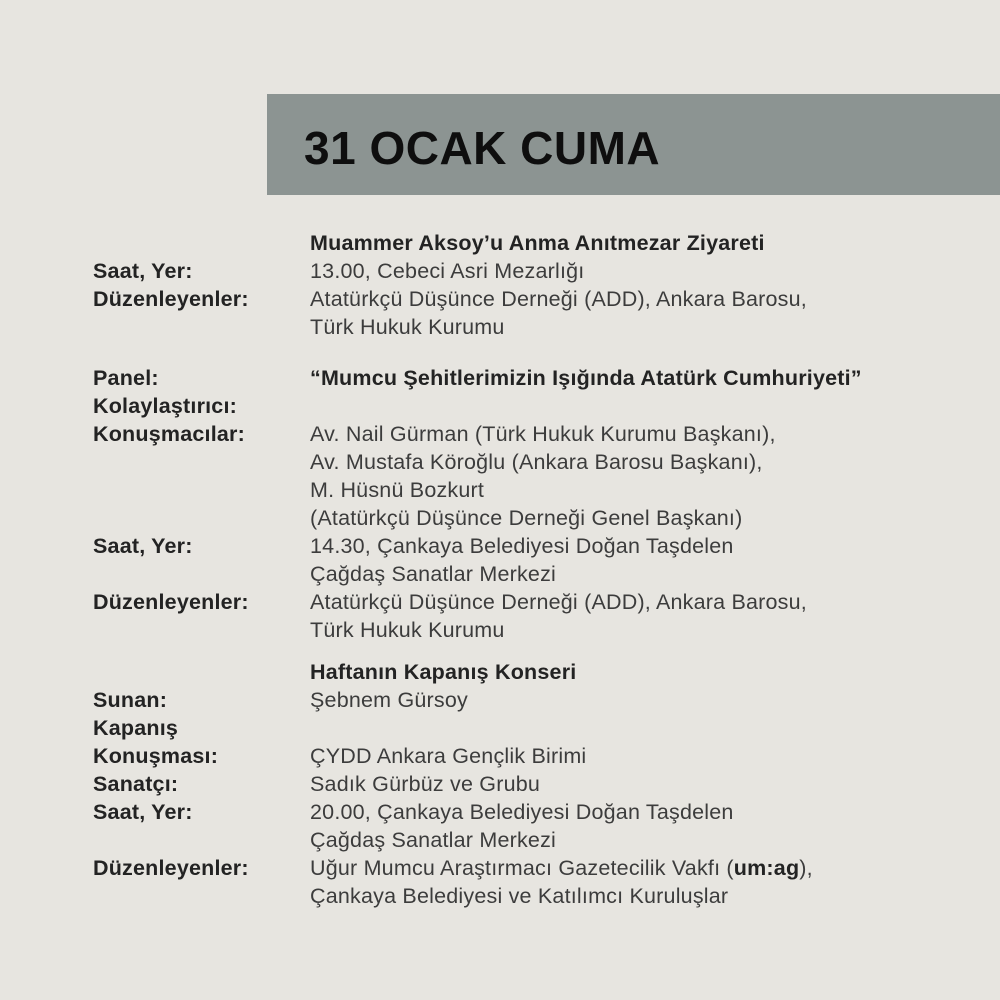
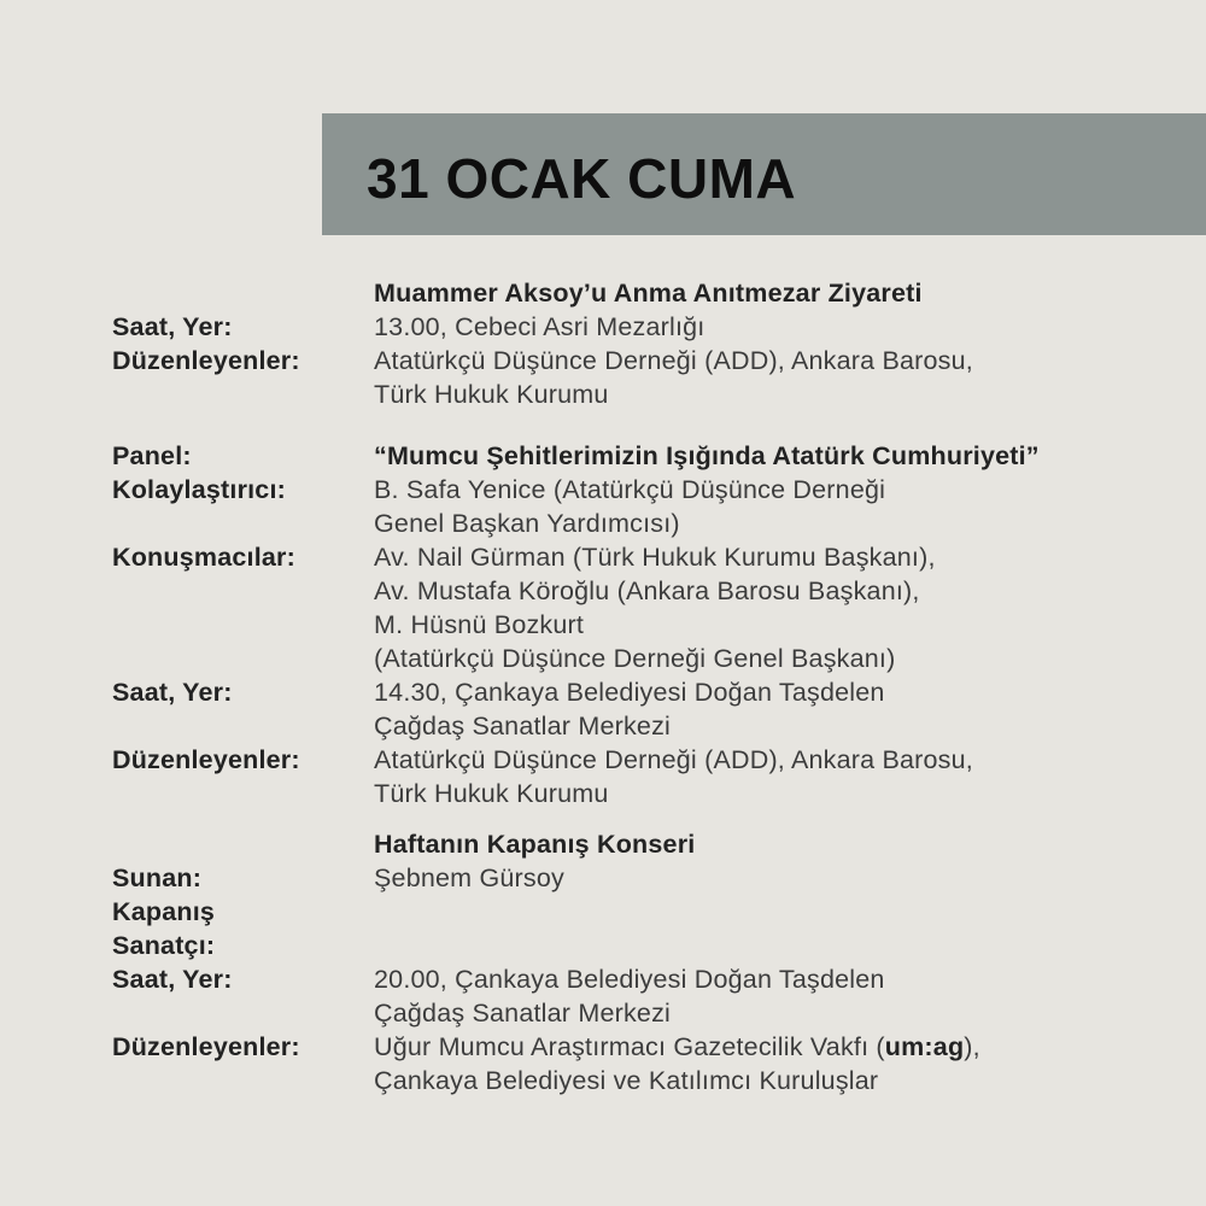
  31 OCAK CUMA
  Muammer Aksoy’u Anma Anıtmezar Ziyareti
  Saat, Yer:
  13.00, Cebeci Asri Mezarlığı
  Düzenleyenler:
  Atatürkçü Düşünce Derneği (ADD), Ankara Barosu,
  Türk Hukuk Kurumu
  Panel:
  “Mumcu Şehitlerimizin Işığında Atatürk Cumhuriyeti”
  Kolaylaştırıcı:
+ B. Safa Yenice (Atatürkçü Düşünce Derneği
+ Genel Başkan Yardımcısı)
  Konuşmacılar:
  Av. Nail Gürman (Türk Hukuk Kurumu Başkanı),
  Av. Mustafa Köroğlu (Ankara Barosu Başkanı),
  M. Hüsnü Bozkurt
  (Atatürkçü Düşünce Derneği Genel Başkanı)
  Saat, Yer:
  14.30, Çankaya Belediyesi Doğan Taşdelen
  Çağdaş Sanatlar Merkezi
  Düzenleyenler:
  Atatürkçü Düşünce Derneği (ADD), Ankara Barosu,
  Türk Hukuk Kurumu
  Haftanın Kapanış Konseri
  Sunan:
  Şebnem Gürsoy
  Kapanış
- Konuşması:
- ÇYDD Ankara Gençlik Birimi
  Sanatçı:
- Sadık Gürbüz ve Grubu
  Saat, Yer:
  20.00, Çankaya Belediyesi Doğan Taşdelen
  Çağdaş Sanatlar Merkezi
  Düzenleyenler:
  Uğur Mumcu Araştırmacı Gazetecilik Vakfı (um:ag),
  Çankaya Belediyesi ve Katılımcı Kuruluşlar
